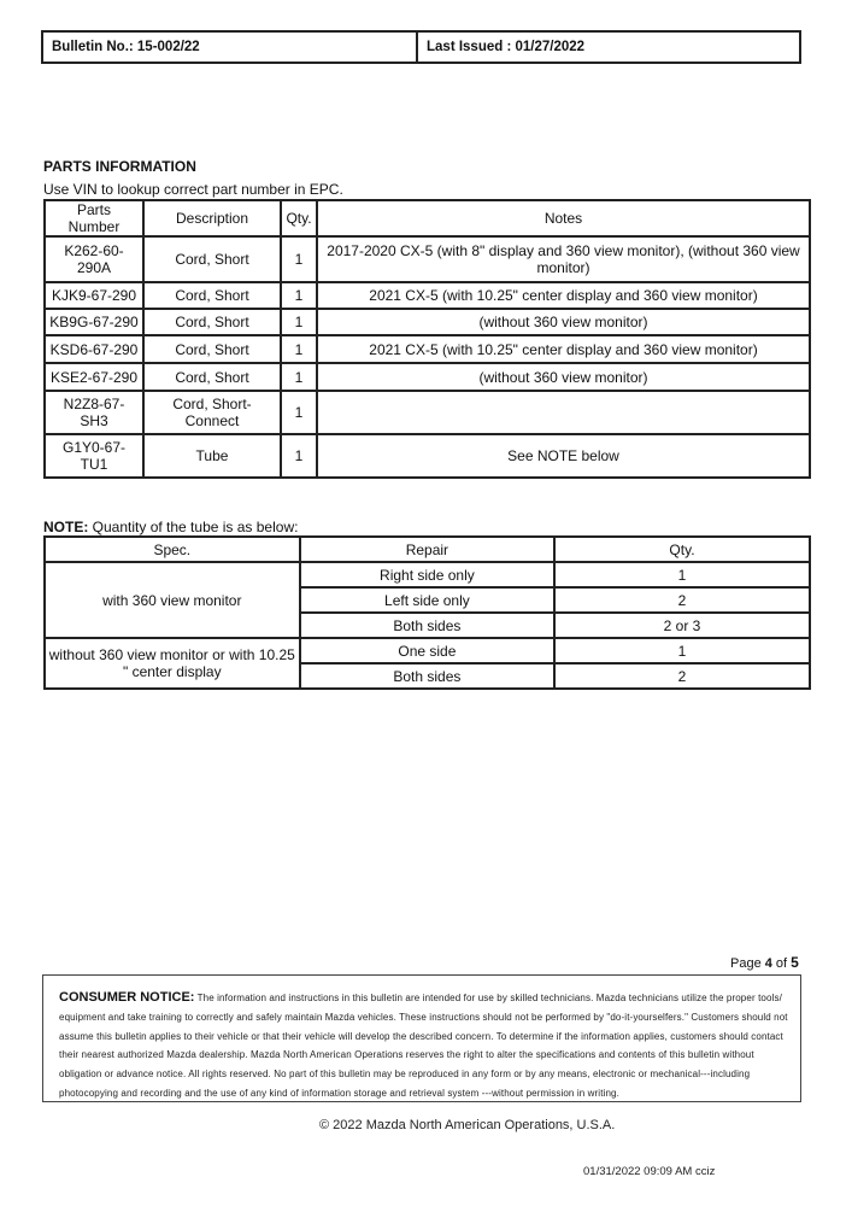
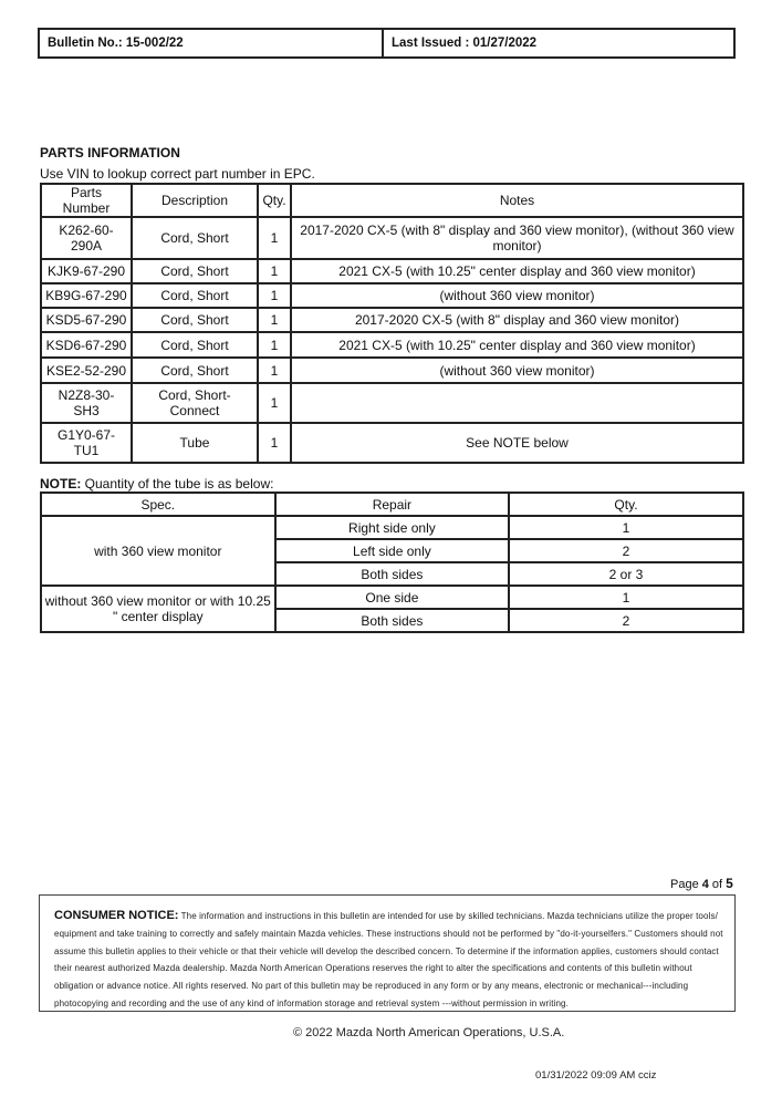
  Bulletin No.: 15-002/22
  Last Issued : 01/27/2022
  PARTS INFORMATION
  Use VIN to lookup correct part number in EPC.
  Parts Number	Description	Qty.	Notes
  K262-60-290A	Cord, Short	1	2017-2020 CX-5 (with 8" display and 360 view monitor), (without 360 view monitor)
  KJK9-67-290	Cord, Short	1	2021 CX-5 (with 10.25" center display and 360 view monitor)
  KB9G-67-290	Cord, Short	1	(without 360 view monitor)
+ KSD5-67-290	Cord, Short	1	2017-2020 CX-5 (with 8" display and 360 view monitor)
  KSD6-67-290	Cord, Short	1	2021 CX-5 (with 10.25" center display and 360 view monitor)
- KSE2-67-290	Cord, Short	1	(without 360 view monitor)
+ KSE2-52-290	Cord, Short	1	(without 360 view monitor)
- N2Z8-67-SH3	Cord, Short-Connect	1
+ N2Z8-30-SH3	Cord, Short-Connect	1
  G1Y0-67-TU1	Tube	1	See NOTE below
  NOTE: Quantity of the tube is as below:
  Spec.	Repair	Qty.
  with 360 view monitor	Right side only	1
  Left side only	2
  Both sides	2 or 3
  without 360 view monitor or with 10.25 " center display	One side	1
  Both sides	2
  Page 4 of 5
  CONSUMER NOTICE: The information and instructions in this bulletin are intended for use by skilled technicians. Mazda technicians utilize the proper tools/ equipment and take training to correctly and safely maintain Mazda vehicles. These instructions should not be performed by "do-it-yourselfers." Customers should not assume this bulletin applies to their vehicle or that their vehicle will develop the described concern. To determine if the information applies, customers should contact their nearest authorized Mazda dealership. Mazda North American Operations reserves the right to alter the specifications and contents of this bulletin without obligation or advance notice. All rights reserved. No part of this bulletin may be reproduced in any form or by any means, electronic or mechanical---including photocopying and recording and the use of any kind of information storage and retrieval system ---without permission in writing.
  © 2022 Mazda North American Operations, U.S.A.
  01/31/2022 09:09 AM cciz
